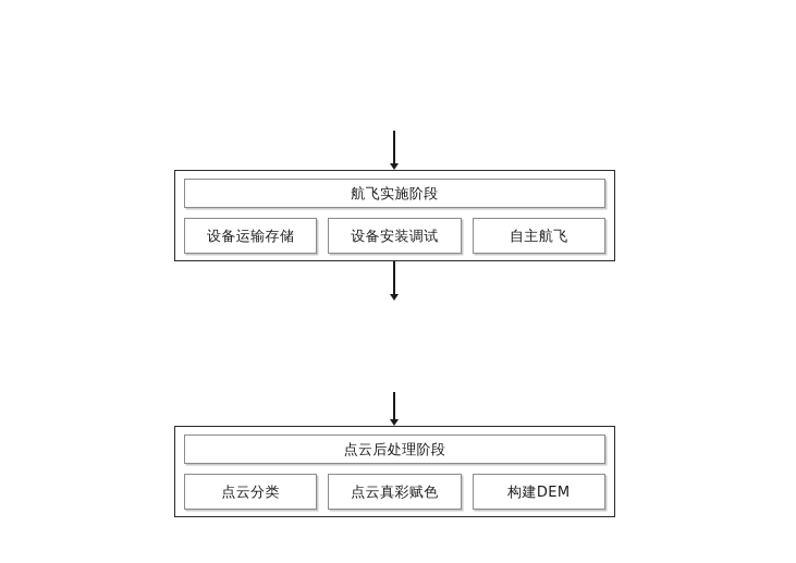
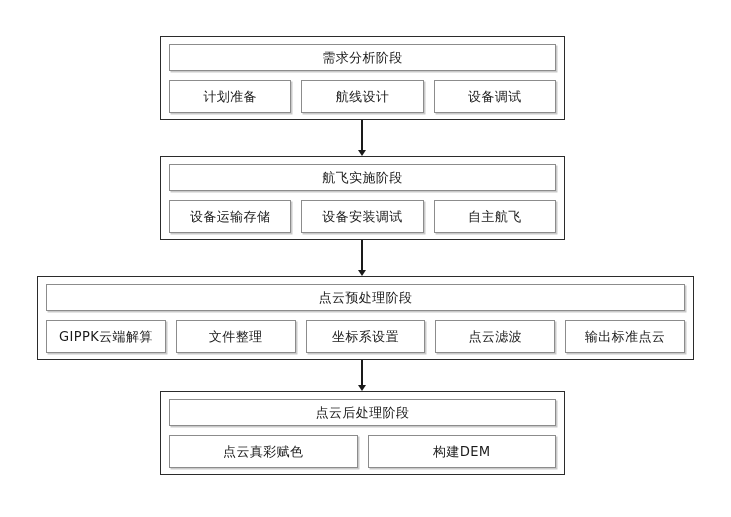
+ 需求分析阶段
+ 计划准备
+ 航线设计
+ 设备调试
  航飞实施阶段
  设备运输存储
  设备安装调试
  自主航飞
+ 点云预处理阶段
+ GIPPK云端解算
+ 文件整理
+ 坐标系设置
+ 点云滤波
+ 输出标准点云
  点云后处理阶段
- 点云分类
  点云真彩赋色
  构建DEM
